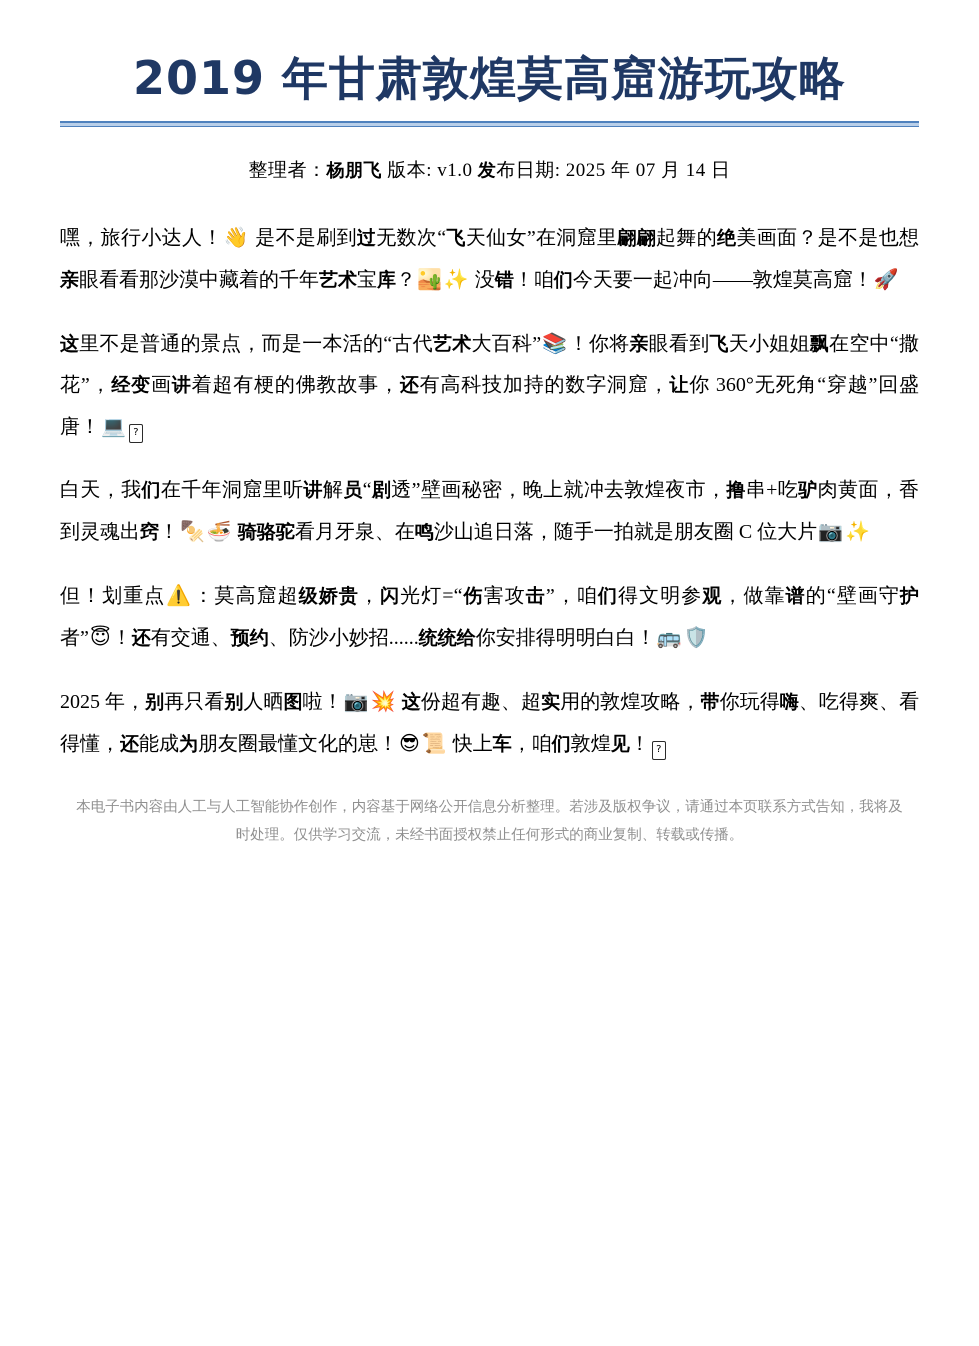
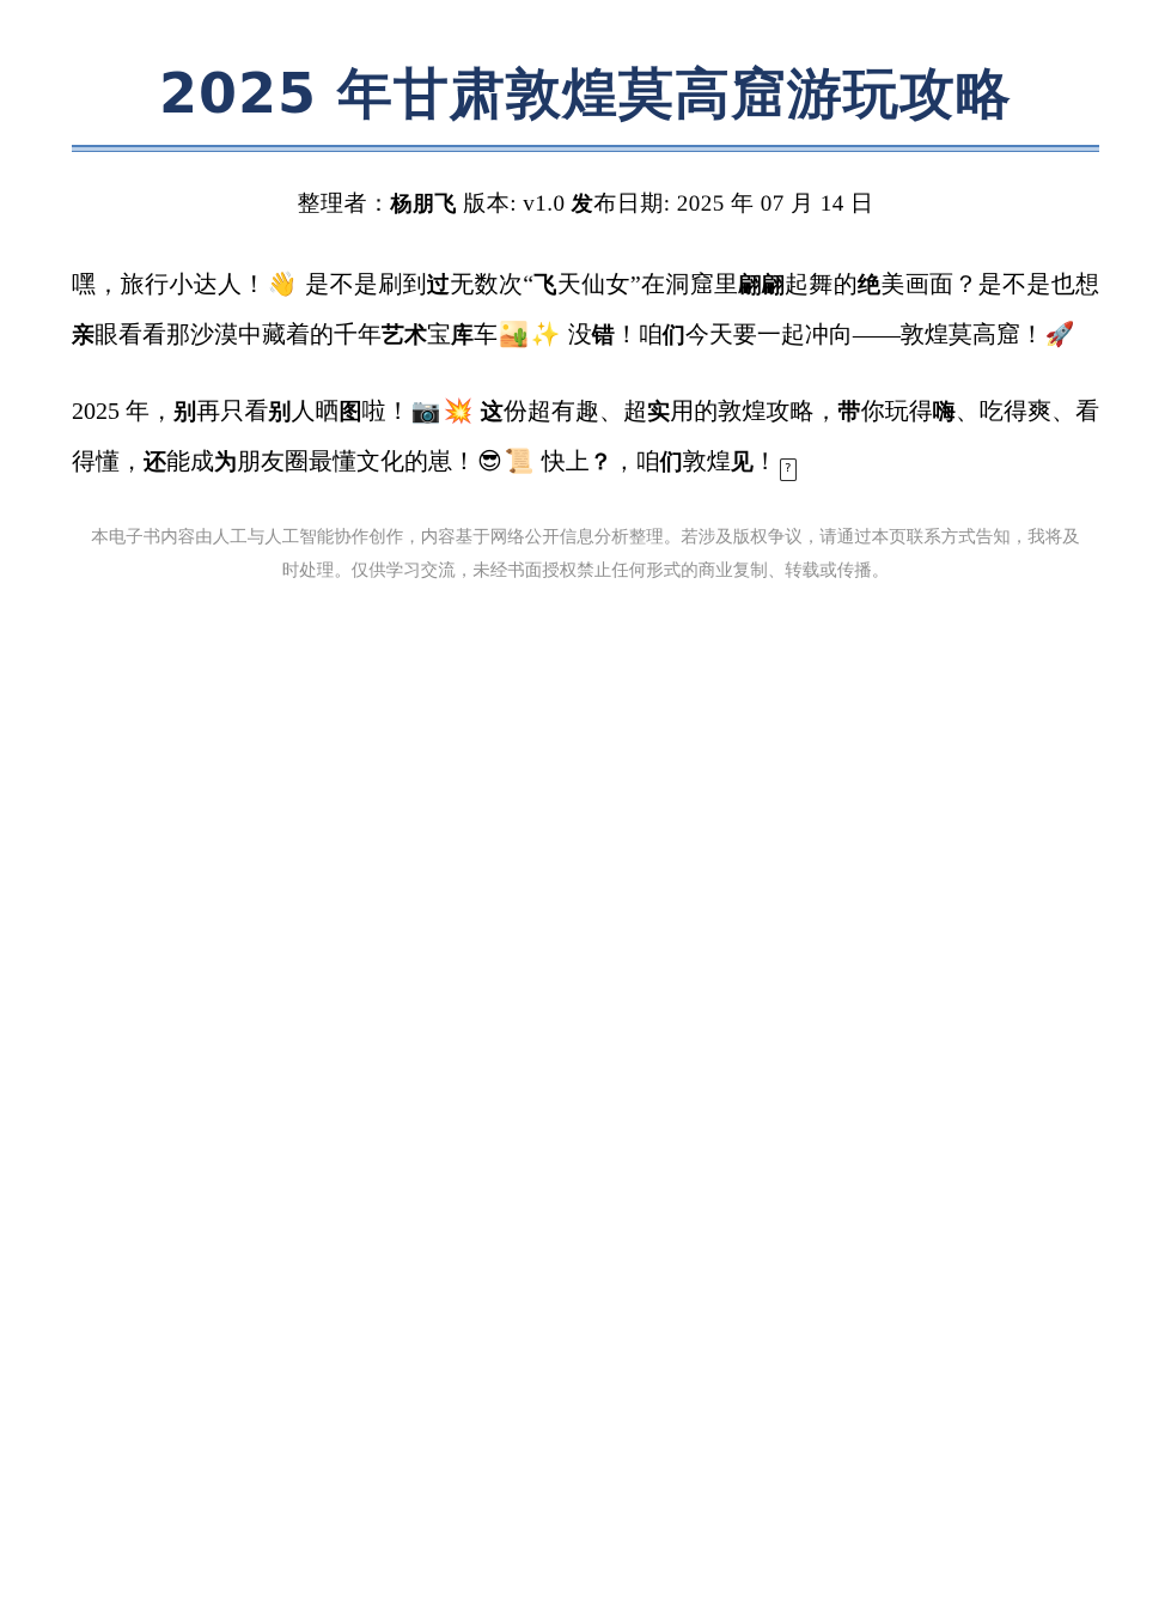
- 2019 年甘肃敦煌莫高窟游玩攻略
+ 2025 年甘肃敦煌莫高窟游玩攻略
  整理者：杨朋飞 版本: v1.0 发布日期: 2025 年 07 月 14 日
- 嘿，旅行小达人！👋 是不是刷到过无数次“飞天仙女”在洞窟里翩翩起舞的绝美画面？是不是也想亲眼看看那沙漠中藏着的千年艺术宝库？🏜️✨ 没错！咱们今天要一起冲向——敦煌莫高窟！🚀
+ 嘿，旅行小达人！👋 是不是刷到过无数次“飞天仙女”在洞窟里翩翩起舞的绝美画面？是不是也想亲眼看看那沙漠中藏着的千年艺术宝库车🏜️✨ 没错！咱们今天要一起冲向——敦煌莫高窟！🚀
- 这里不是普通的景点，而是一本活的“古代艺术大百科”📚！你将亲眼看到飞天小姐姐飘在空中“撒花”，经变画讲着超有梗的佛教故事，还有高科技加持的数字洞窟，让你 360°无死角“穿越”回盛唐！💻 ?
- 白天，我们在千年洞窟里听讲解员“剧透”壁画秘密，晚上就冲去敦煌夜市，撸串+吃驴肉黄面，香到灵魂出窍！🍢🍜 骑骆驼看月牙泉、在鸣沙山追日落，随手一拍就是朋友圈 C 位大片📷✨
- 但！划重点⚠️：莫高窟超级娇贵，闪光灯=“伤害攻击”，咱们得文明参观，做靠谱的“壁画守护者”😇！还有交通、预约、防沙小妙招......统统给你安排得明明白白！🚌🛡️
- 2025 年，别再只看别人晒图啦！📷💥 这份超有趣、超实用的敦煌攻略，带你玩得嗨、吃得爽、看得懂，还能成为朋友圈最懂文化的崽！😎📜 快上车，咱们敦煌见！ ?
+ 2025 年，别再只看别人晒图啦！📷💥 这份超有趣、超实用的敦煌攻略，带你玩得嗨、吃得爽、看得懂，还能成为朋友圈最懂文化的崽！😎📜 快上？，咱们敦煌见！ ?
  本电子书内容由人工与人工智能协作创作，内容基于网络公开信息分析整理。若涉及版权争议，请通过本页联系方式告知，我将及时处理。仅供学习交流，未经书面授权禁止任何形式的商业复制、转载或传播。
